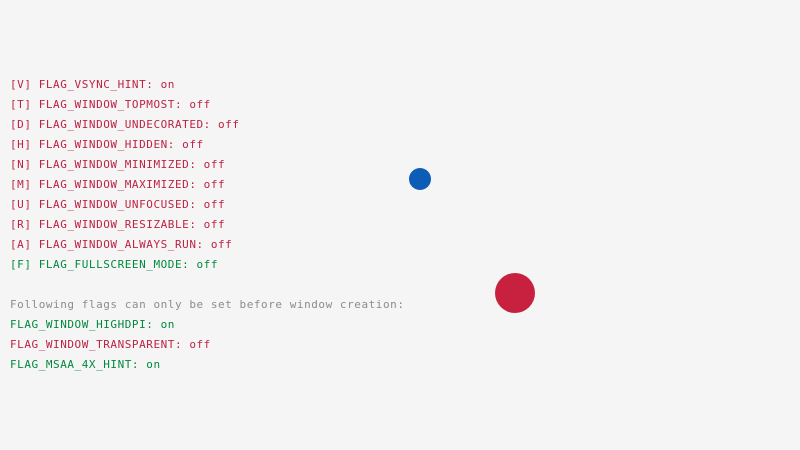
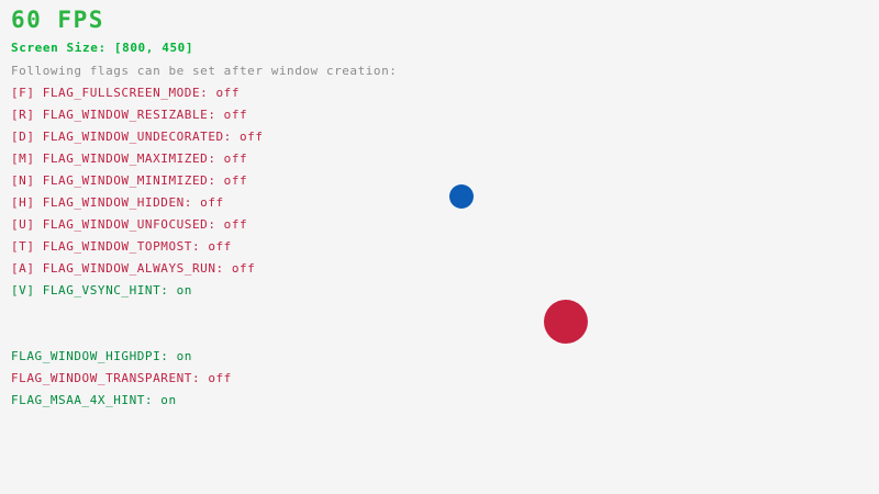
+ 60 FPS
+ Screen Size: [800, 450]
+ Following flags can be set after window creation:
- [V] FLAG_VSYNC_HINT: on
+ [F] FLAG_FULLSCREEN_MODE: off
- [T] FLAG_WINDOW_TOPMOST: off
+ [R] FLAG_WINDOW_RESIZABLE: off
  [D] FLAG_WINDOW_UNDECORATED: off
- [H] FLAG_WINDOW_HIDDEN: off
+ [M] FLAG_WINDOW_MAXIMIZED: off
  [N] FLAG_WINDOW_MINIMIZED: off
- [M] FLAG_WINDOW_MAXIMIZED: off
+ [H] FLAG_WINDOW_HIDDEN: off
  [U] FLAG_WINDOW_UNFOCUSED: off
- [R] FLAG_WINDOW_RESIZABLE: off
+ [T] FLAG_WINDOW_TOPMOST: off
  [A] FLAG_WINDOW_ALWAYS_RUN: off
- [F] FLAG_FULLSCREEN_MODE: off
+ [V] FLAG_VSYNC_HINT: on
- Following flags can only be set before window creation:
  FLAG_WINDOW_HIGHDPI: on
  FLAG_WINDOW_TRANSPARENT: off
  FLAG_MSAA_4X_HINT: on
